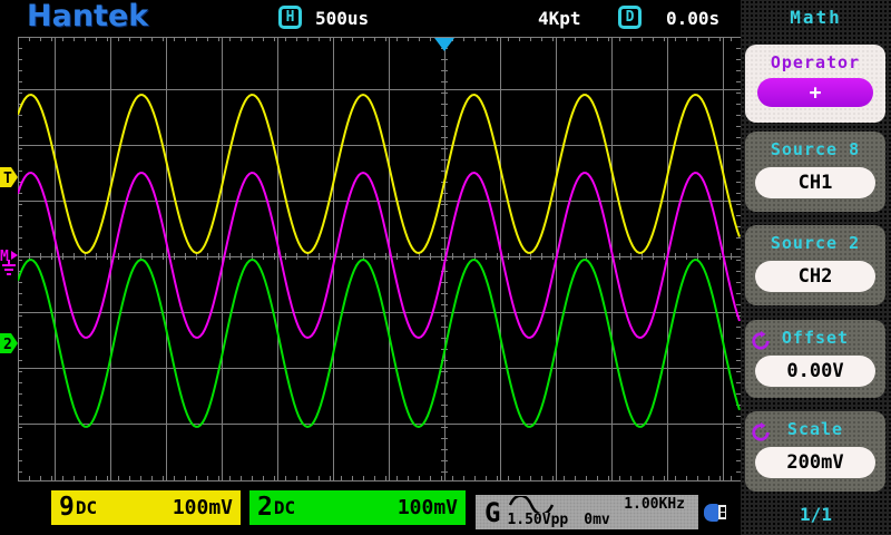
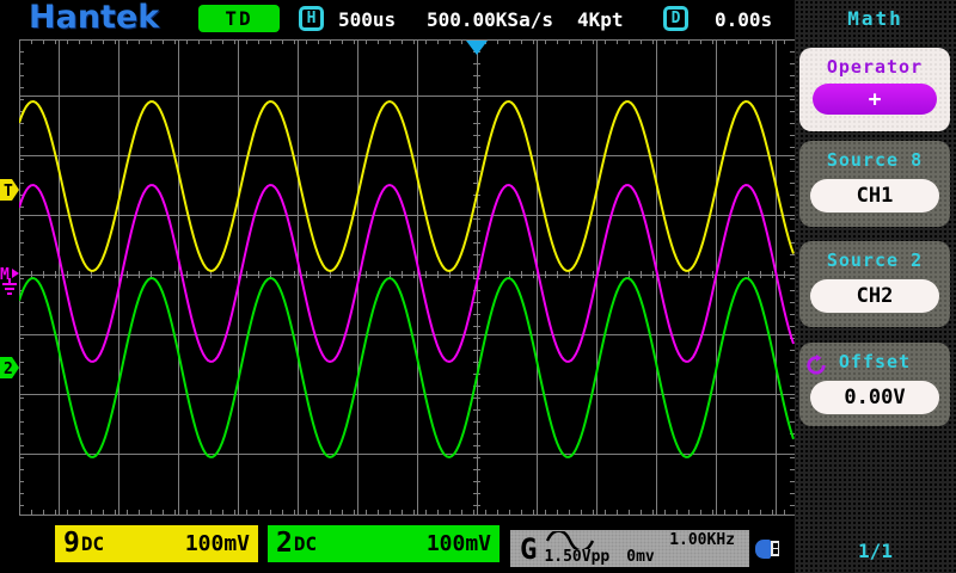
  T
  M
  2
  Hantek
+ TD
  H
  500us
+ 500.00KSa/s
  4Kpt
  D
  0.00s
  Math
  Operator
  +
  Source 8
  CH1
  Source 2
  CH2
  Offset
  0.00V
- Scale
- 200mV
  1/1
  9
  DC
  100mV
  2
  DC
  100mV
  G
  1.00KHz
  1.50Vpp
  0mv
